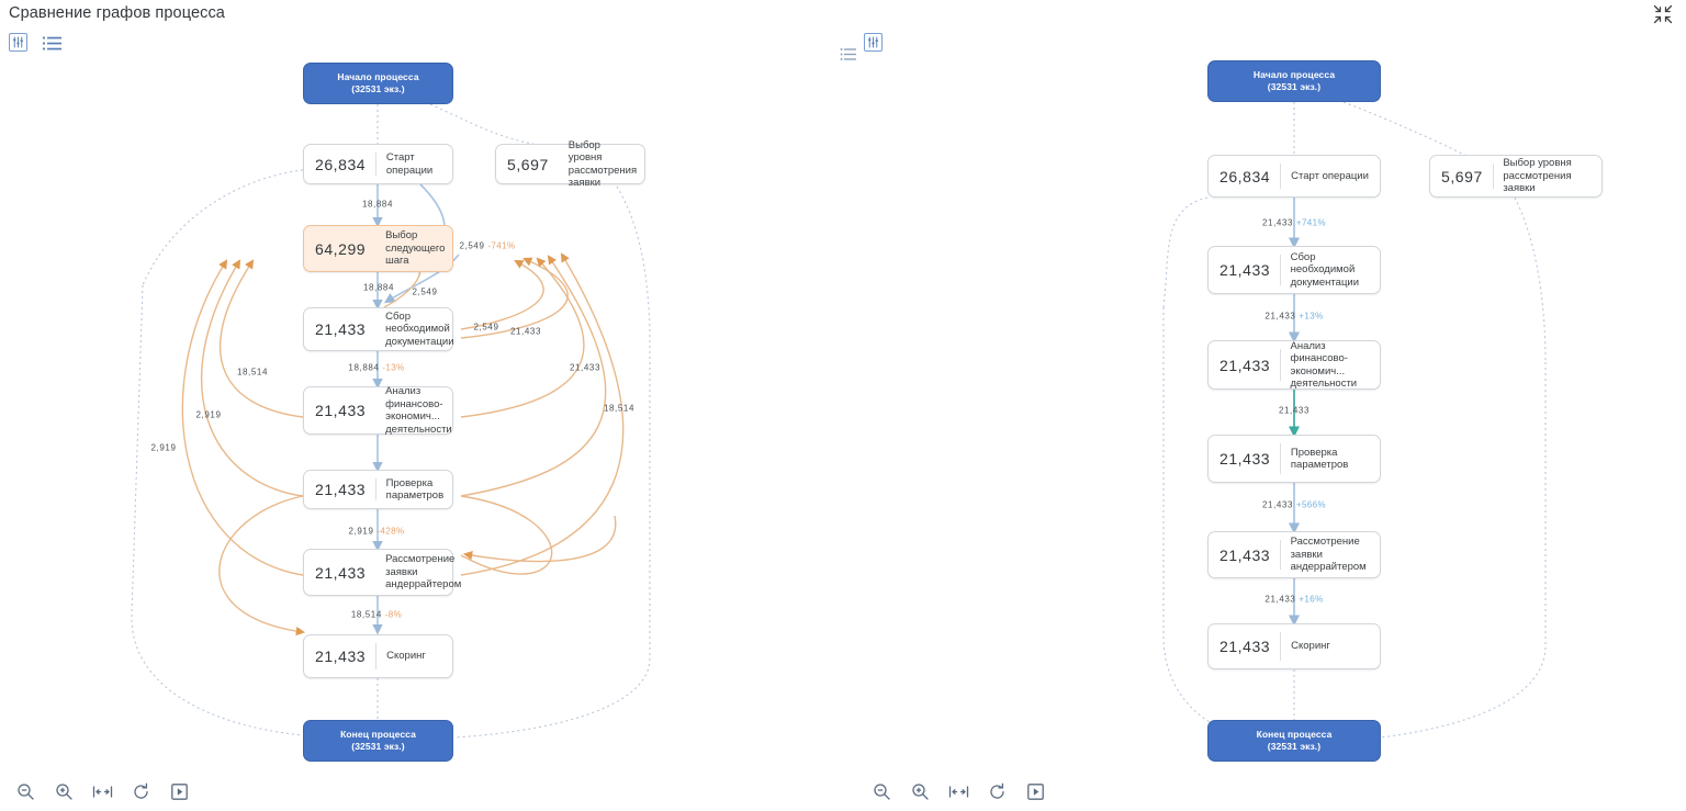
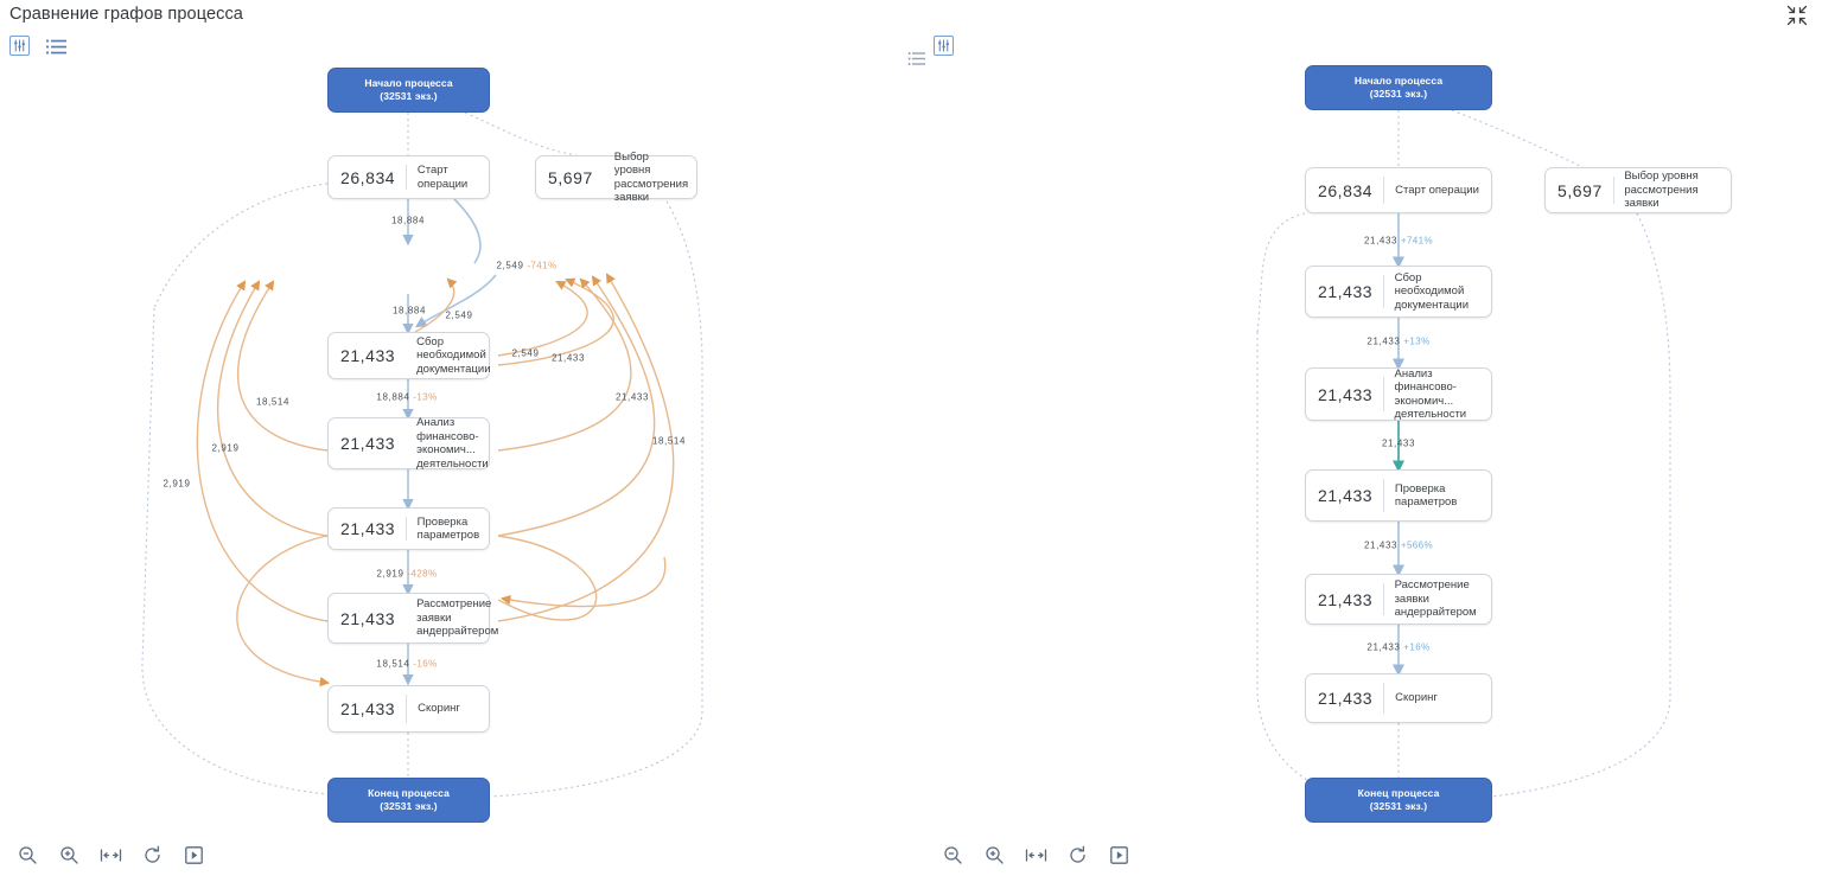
  Сравнение графов процесса
  Начало процесса
  (32531 экз.)
  26,834
  Старт операции
  5,697
  Выбор уровня рассмотрения заявки
- 64,299
- Выбор следующего шага
  21,433
  Сбор необходимой документации
  21,433
  Анализ финансово-экономич... деятельности
  21,433
  Проверка параметров
  21,433
  Рассмотрение заявки андеррайтером
  21,433
  Скоринг
  Конец процесса
  (32531 экз.)
  18,884
  2,549 -741%
  18,884
  2,549
  2,549
  21,433
  18,884 -13%
  21,433
  18,514
  18,514
  2,919
  2,919
  2,919 -428%
- 18,514 -8%
+ 18,514 -16%
  Начало процесса
  (32531 экз.)
  26,834
  Старт операции
  5,697
  Выбор уровня рассмотрения заявки
  21,433
  Сбор необходимой документации
  21,433
  Анализ финансово-экономич... деятельности
  21,433
  Проверка параметров
  21,433
  Рассмотрение заявки андеррайтером
  21,433
  Скоринг
  Конец процесса
  (32531 экз.)
  21,433 +741%
  21,433 +13%
  21,433
  21,433 +566%
  21,433 +16%
